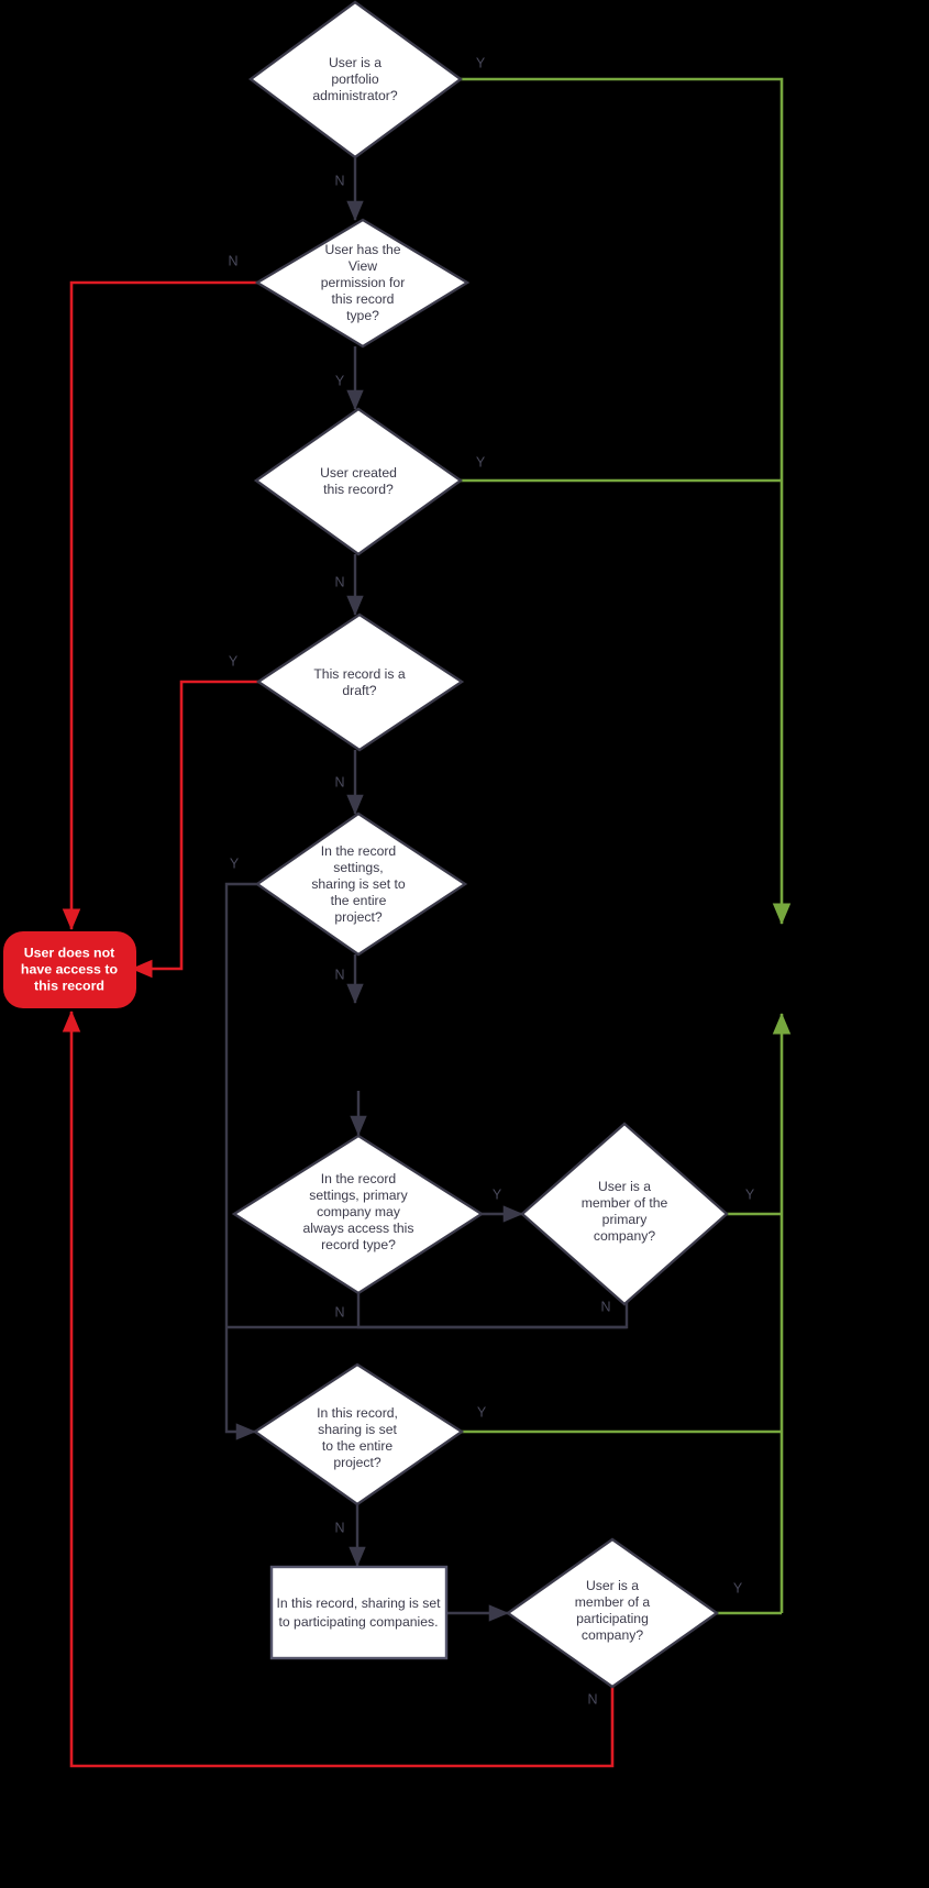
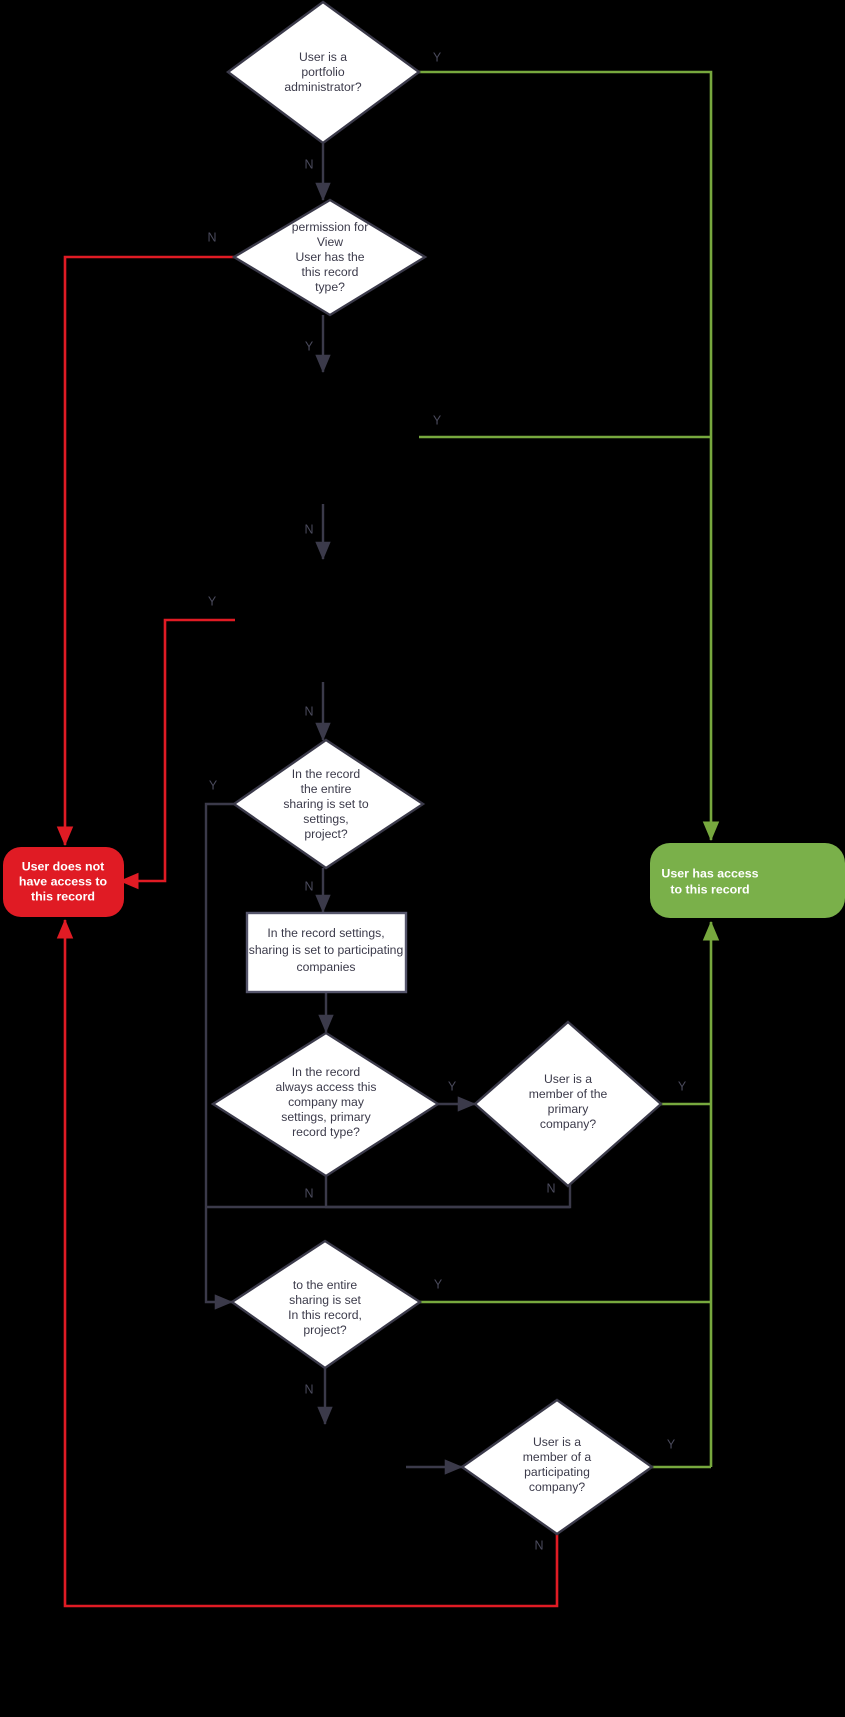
  Y
  N
  N
  Y
  Y
  N
  Y
  N
  Y
  N
  Y
  N
  Y
  N
  Y
  N
  Y
  N
  User is a
  portfolio
  administrator?
- User has the
+ permission for
  View
- permission for
+ User has the
  this record
  type?
- User created
- this record?
- This record is a
- draft?
  In the record
- settings,
+ the entire
  sharing is set to
- the entire
+ settings,
  project?
+ In the record settings,
+ sharing is set to participating
+ companies
  In the record
- settings, primary
+ always access this
  company may
- always access this
+ settings, primary
  record type?
  User is a
  member of the
  primary
  company?
- In this record,
+ to the entire
  sharing is set
- to the entire
+ In this record,
  project?
- In this record, sharing is set
- to participating companies.
  User is a
  member of a
  participating
  company?
  User does not
  have access to
  this record
+ User has access
+ to this record
